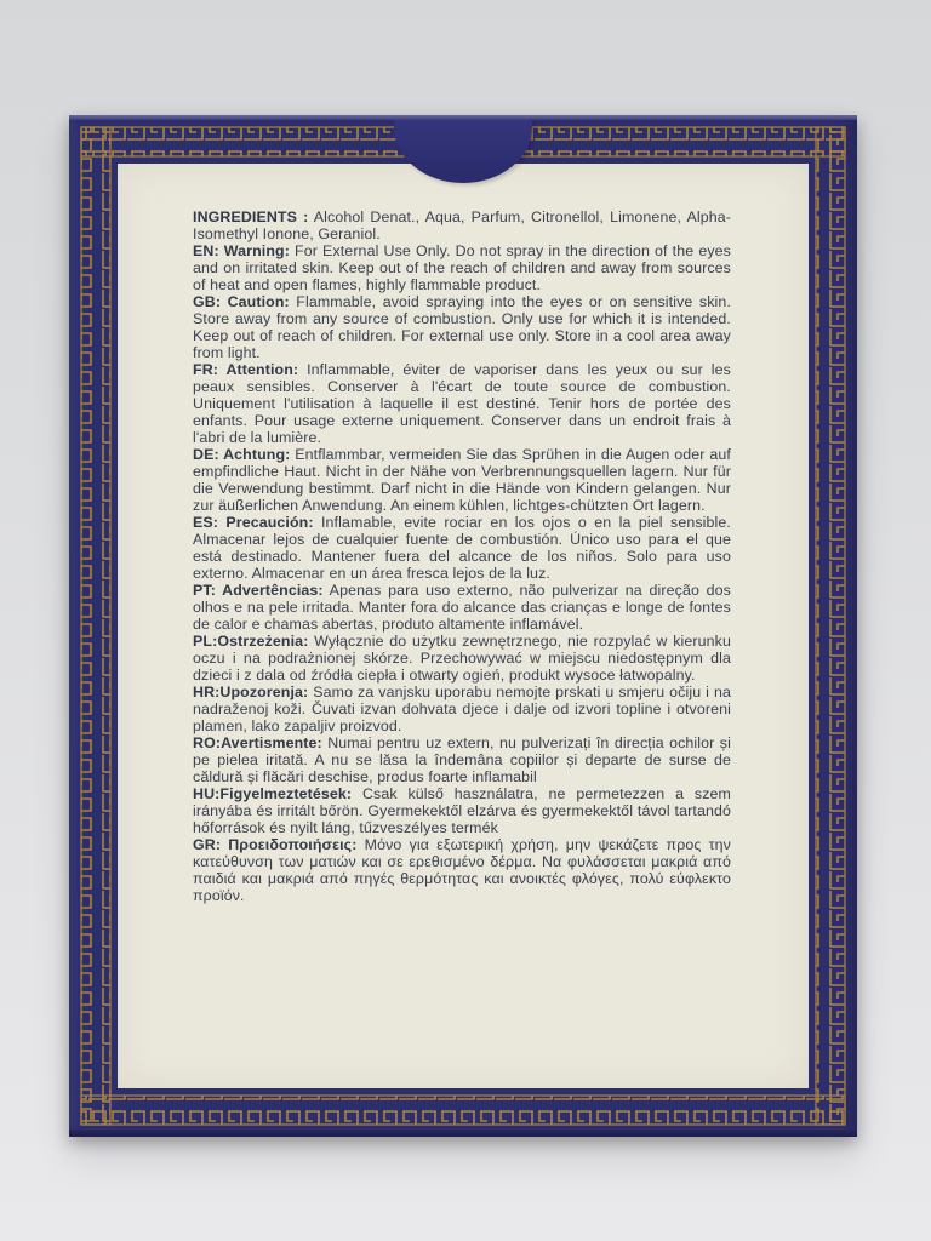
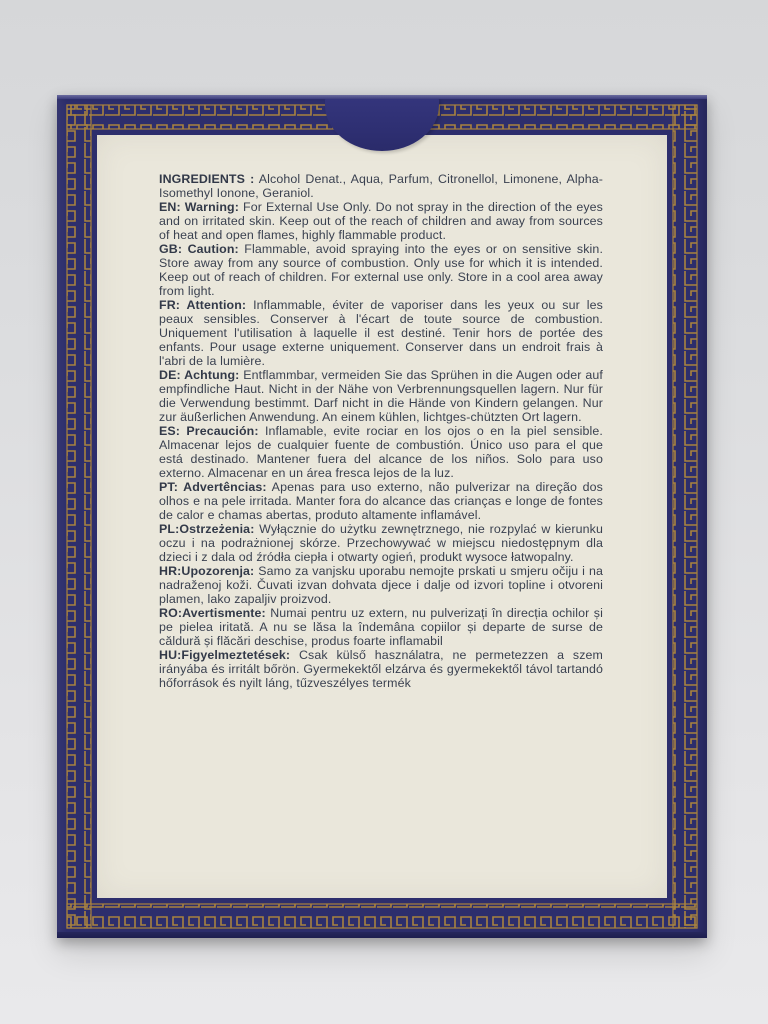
  INGREDIENTS : Alcohol Denat., Aqua, Parfum, Citronellol, Limonene, Alpha-Isomethyl Ionone, Geraniol.
  EN: Warning: For External Use Only. Do not spray in the direction of the eyes and on irritated skin. Keep out of the reach of children and away from sources of heat and open flames, highly flammable product.
  GB: Caution: Flammable, avoid spraying into the eyes or on sensitive skin. Store away from any source of combustion. Only use for which it is intended. Keep out of reach of children. For external use only. Store in a cool area away from light.
  FR: Attention: Inflammable, éviter de vaporiser dans les yeux ou sur les peaux sensibles. Conserver à l'écart de toute source de combustion. Uniquement l'utilisation à laquelle il est destiné. Tenir hors de portée des enfants. Pour usage externe uniquement. Conserver dans un endroit frais à l'abri de la lumière.
  DE: Achtung: Entflammbar, vermeiden Sie das Sprühen in die Augen oder auf empfindliche Haut. Nicht in der Nähe von Verbrennungsquellen lagern. Nur für die Verwendung bestimmt. Darf nicht in die Hände von Kindern gelangen. Nur zur äußerlichen Anwendung. An einem kühlen, lichtges-chützten Ort lagern.
  ES: Precaución: Inflamable, evite rociar en los ojos o en la piel sensible. Almacenar lejos de cualquier fuente de combustión. Único uso para el que está destinado. Mantener fuera del alcance de los niños. Solo para uso externo. Almacenar en un área fresca lejos de la luz.
  PT: Advertências: Apenas para uso externo, não pulverizar na direção dos olhos e na pele irritada. Manter fora do alcance das crianças e longe de fontes de calor e chamas abertas, produto altamente inflamável.
  PL:Ostrzeżenia: Wyłącznie do użytku zewnętrznego, nie rozpylać w kierunku oczu i na podrażnionej skórze. Przechowywać w miejscu niedostępnym dla dzieci i z dala od źródła ciepła i otwarty ogień, produkt wysoce łatwopalny.
  HR:Upozorenja: Samo za vanjsku uporabu nemojte prskati u smjeru očiju i na nadraženoj koži. Čuvati izvan dohvata djece i dalje od izvori topline i otvoreni plamen, lako zapaljiv proizvod.
  RO:Avertismente: Numai pentru uz extern, nu pulverizați în direcția ochilor și pe pielea iritată. A nu se lăsa la îndemâna copiilor și departe de surse de căldură și flăcări deschise, produs foarte inflamabil
  HU:Figyelmeztetések: Csak külső használatra, ne permetezzen a szem irányába és irritált bőrön. Gyermekektől elzárva és gyermekektől távol tartandó hőforrások és nyilt láng, tűzveszélyes termék
- GR: Προειδοποιήσεις: Μόνο για εξωτερική χρήση, μην ψεκάζετε προς την κατεύθυνση των ματιών και σε ερεθισμένο δέρμα. Να φυλάσσεται μακριά από παιδιά και μακριά από πηγές θερμότητας και ανοικτές φλόγες, πολύ εύφλεκτο προϊόν.
